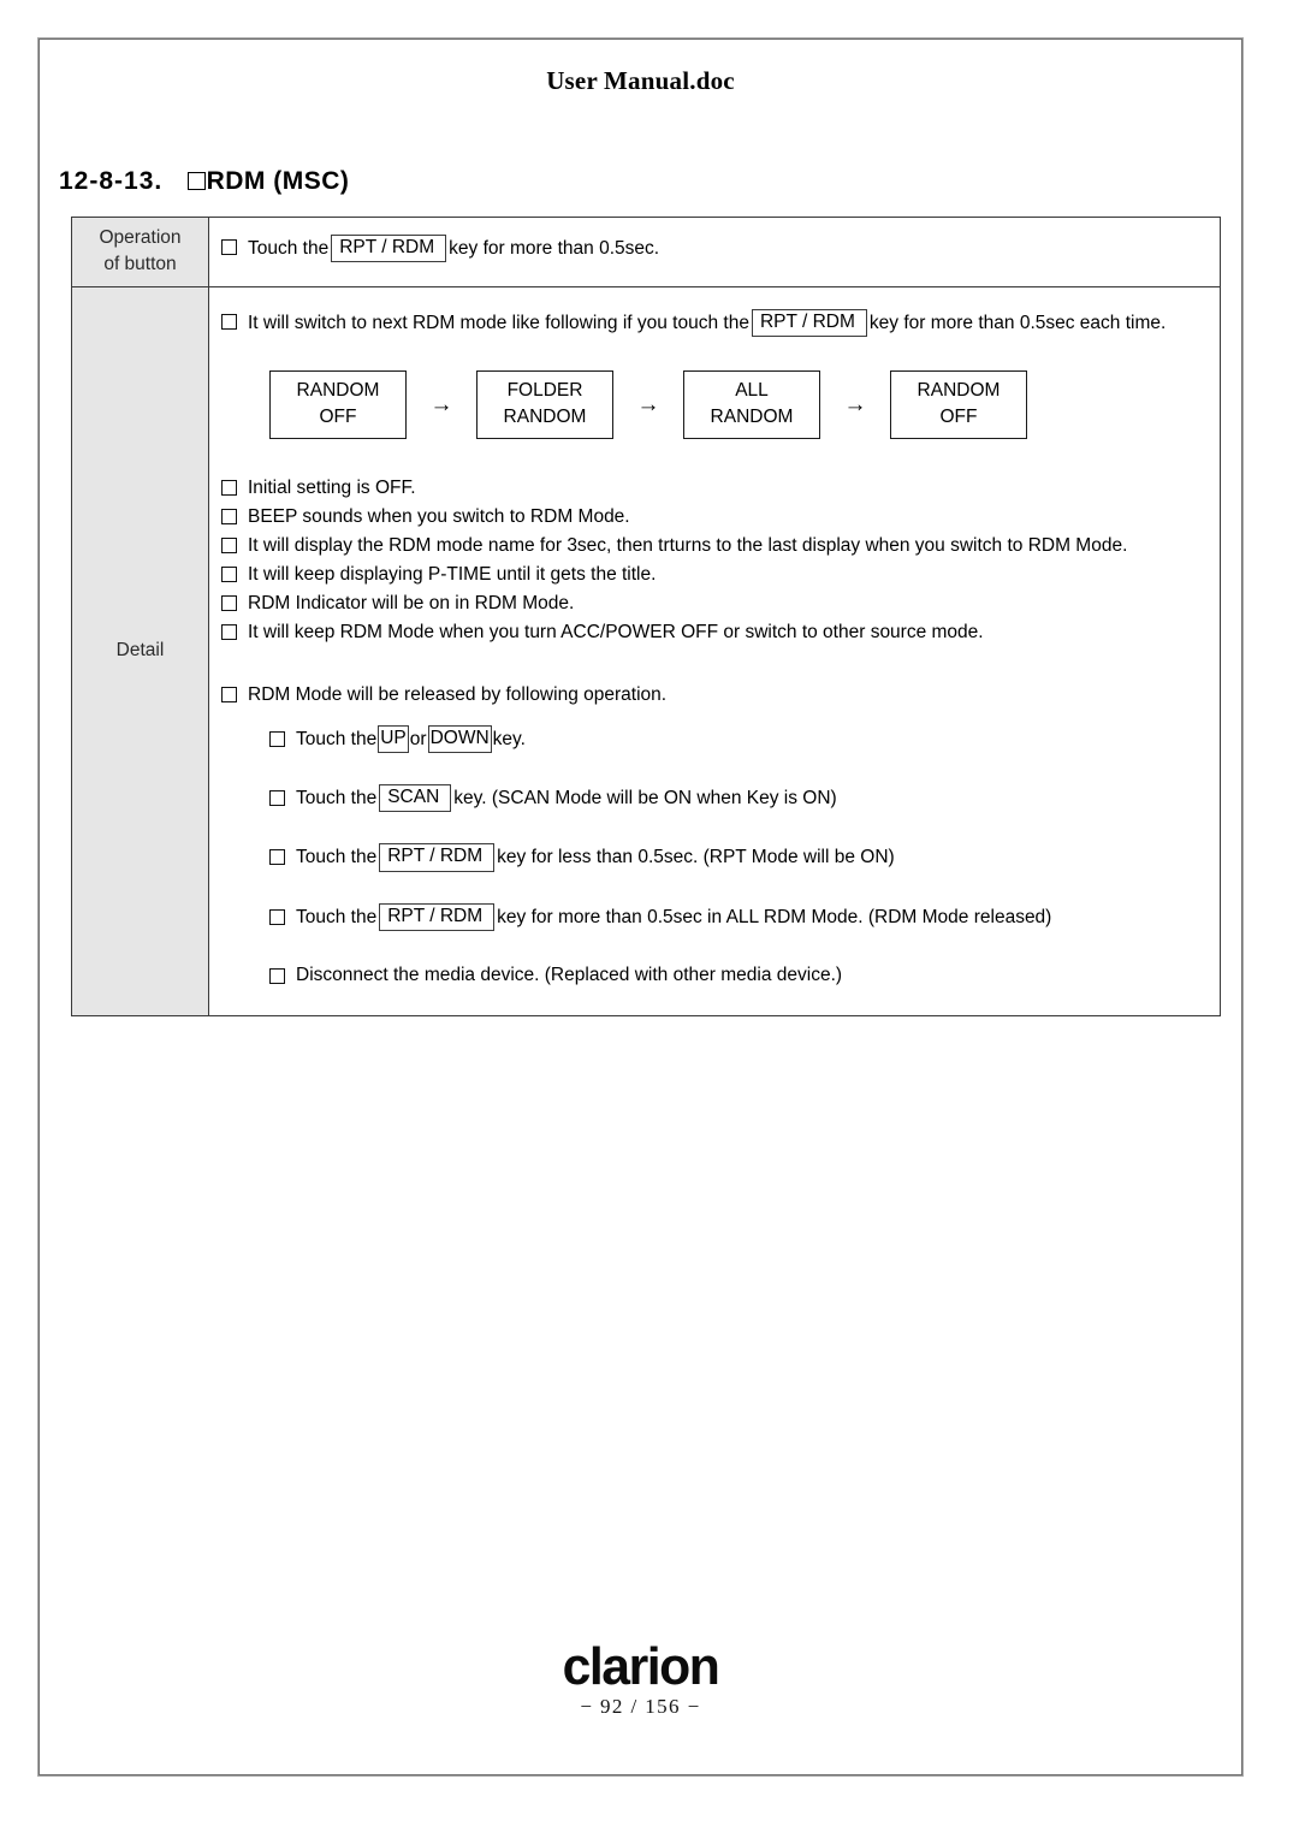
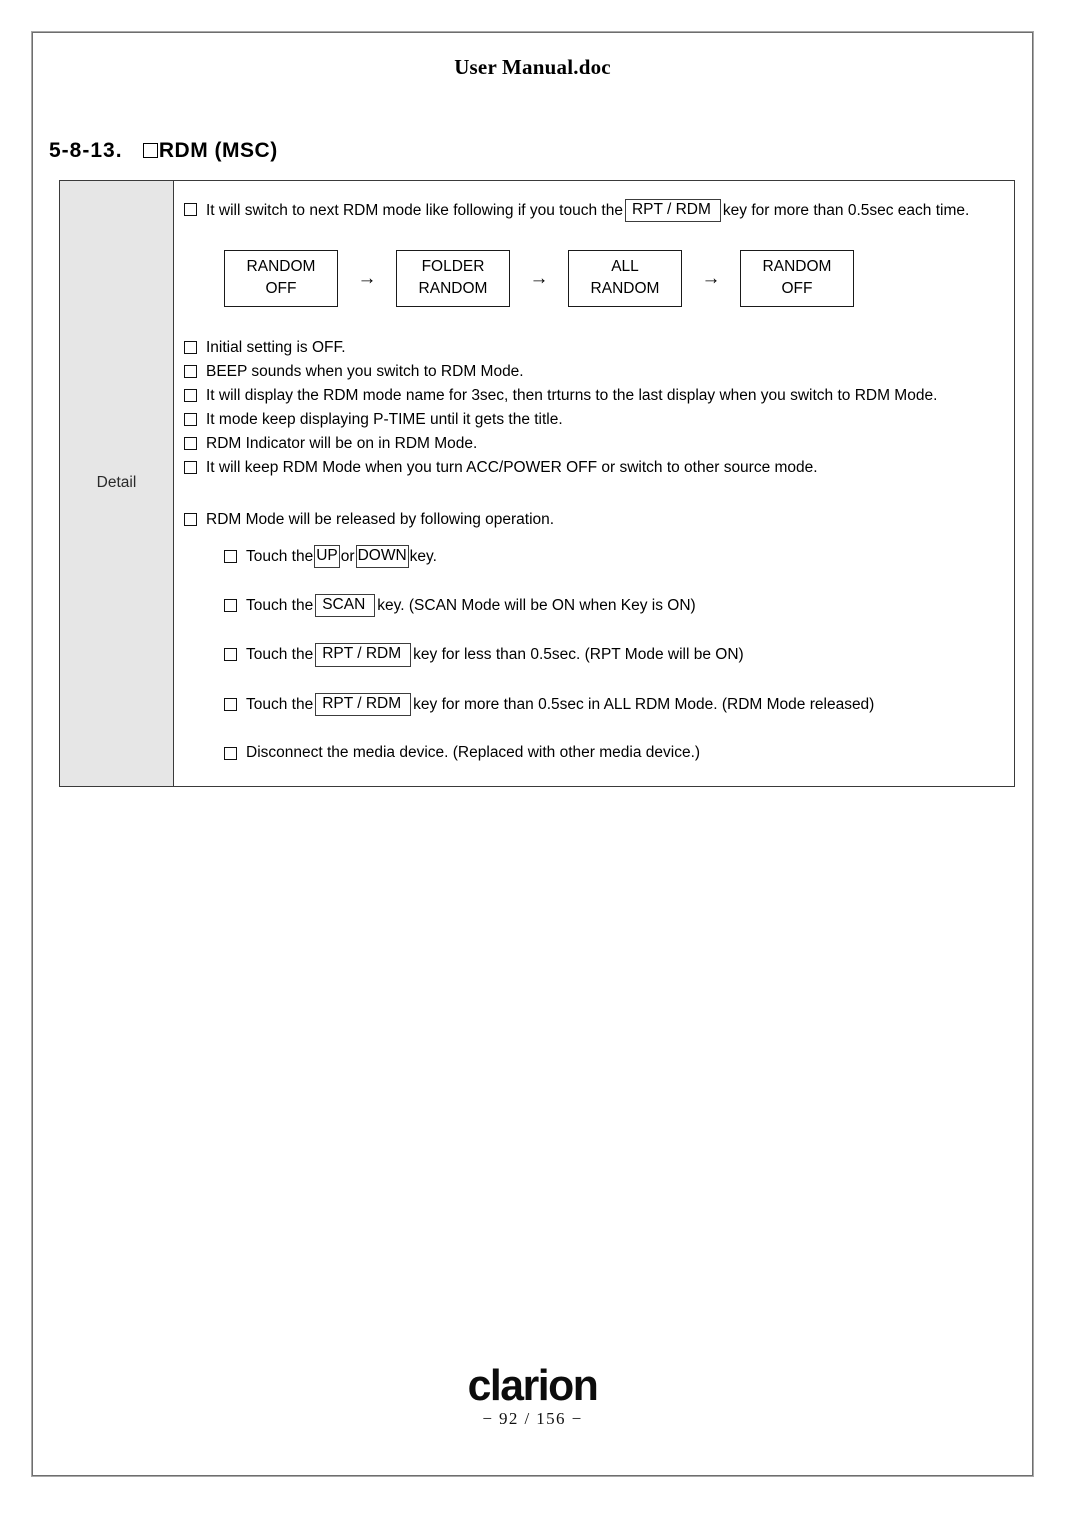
  User Manual.doc
- 12-8-13. RDM (MSC)
+ 5-8-13. RDM (MSC)
- Operation of button	Touch the RPT / RDM key for more than 0.5sec.
- Detail	It will switch to next RDM mode like following if you touch the RPT / RDM key for more than 0.5sec each time. RANDOM OFF → FOLDER RANDOM → ALL RANDOM → RANDOM OFF Initial setting is OFF. BEEP sounds when you switch to RDM Mode. It will display the RDM mode name for 3sec, then trturns to the last display when you switch to RDM Mode. It will keep displaying P-TIME until it gets the title. RDM Indicator will be on in RDM Mode. It will keep RDM Mode when you turn ACC/POWER OFF or switch to other source mode. RDM Mode will be released by following operation. Touch the UP or DOWN key. Touch the SCAN key. (SCAN Mode will be ON when Key is ON) Touch the RPT / RDM key for less than 0.5sec. (RPT Mode will be ON) Touch the RPT / RDM key for more than 0.5sec in ALL RDM Mode. (RDM Mode released) Disconnect the media device. (Replaced with other media device.)
+ Detail	It will switch to next RDM mode like following if you touch the RPT / RDM key for more than 0.5sec each time. RANDOM OFF → FOLDER RANDOM → ALL RANDOM → RANDOM OFF Initial setting is OFF. BEEP sounds when you switch to RDM Mode. It will display the RDM mode name for 3sec, then trturns to the last display when you switch to RDM Mode. It mode keep displaying P-TIME until it gets the title. RDM Indicator will be on in RDM Mode. It will keep RDM Mode when you turn ACC/POWER OFF or switch to other source mode. RDM Mode will be released by following operation. Touch the UP or DOWN key. Touch the SCAN key. (SCAN Mode will be ON when Key is ON) Touch the RPT / RDM key for less than 0.5sec. (RPT Mode will be ON) Touch the RPT / RDM key for more than 0.5sec in ALL RDM Mode. (RDM Mode released) Disconnect the media device. (Replaced with other media device.)
  clarion
  − 92 / 156 −
